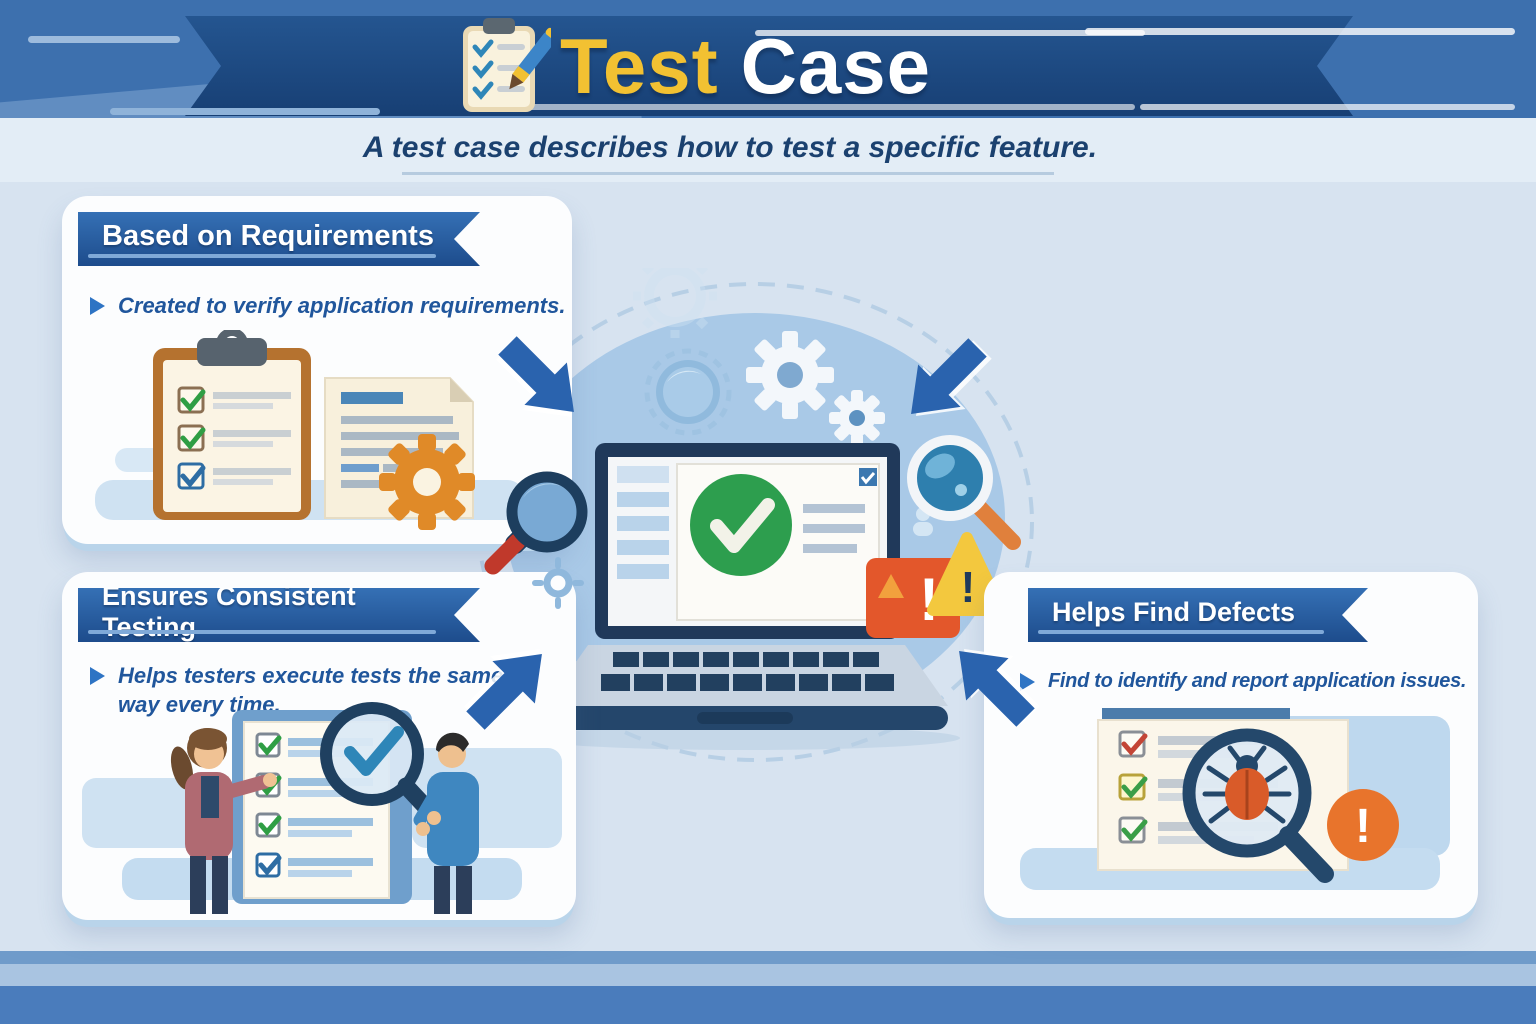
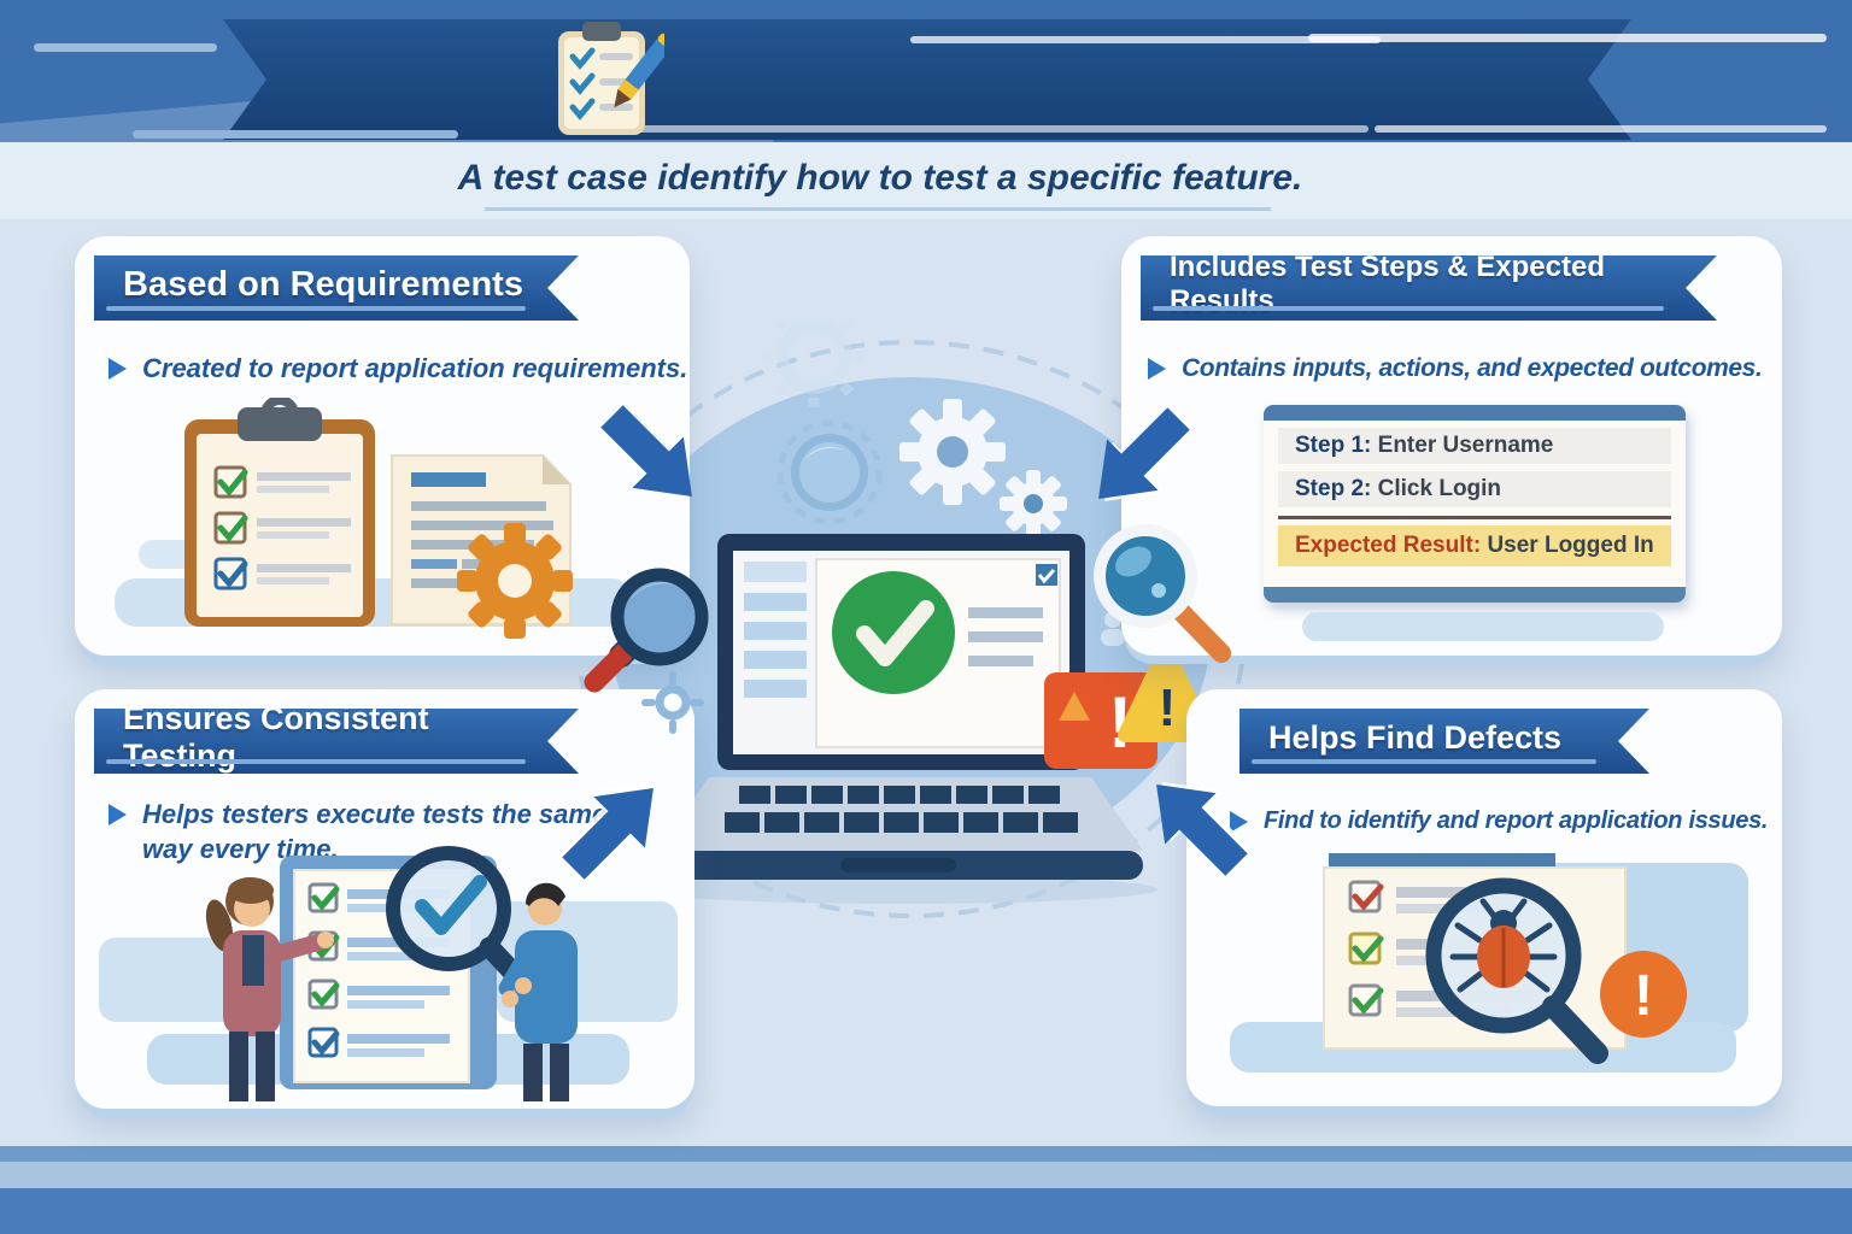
- Test
- Case
- A test case describes how to test a specific feature.
+ A test case identify how to test a specific feature.
  !
  !
  Based on Requirements
- Created to verify application requirements.
+ Created to report application requirements.
+ Includes Test Steps & Expected Results
+ Contains inputs, actions, and expected outcomes.
+ Step 1: Enter Username
+ Step 2: Click Login
+ Expected Result: User Logged In
  Ensures Consistent Testing
  Helps testers execute tests the same way every time.
  Helps Find Defects
  Find to identify and report application issues.
  !
